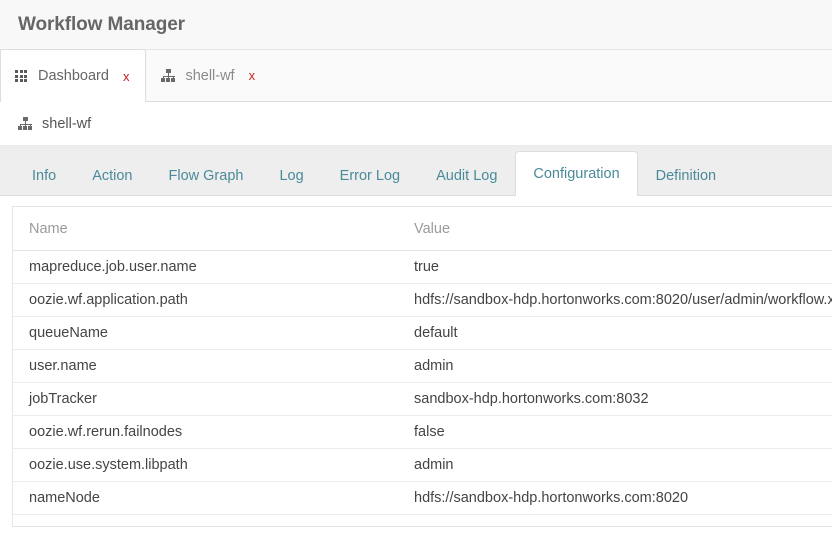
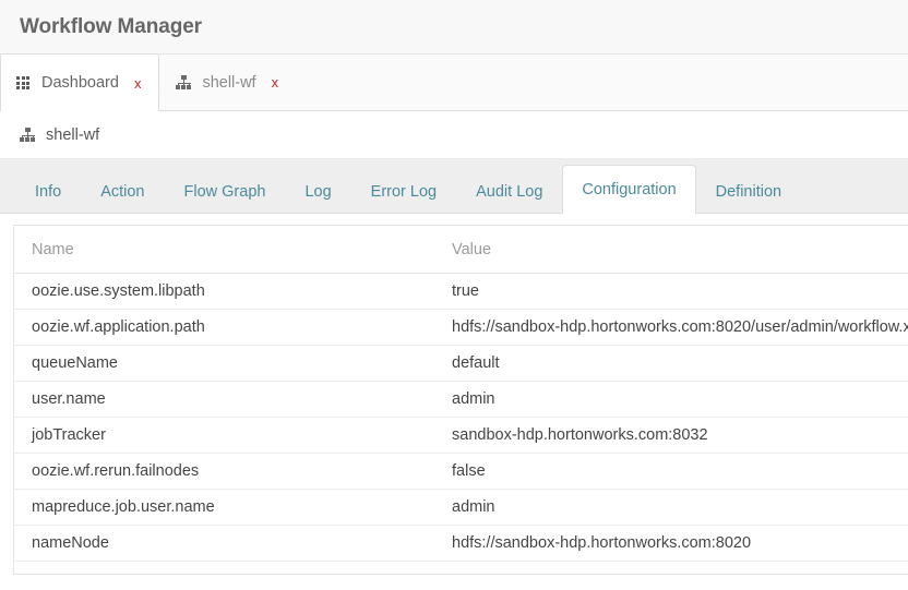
  Workflow Manager
  Dashboard
  x
  shell-wf
  x
  shell-wf
  Info
  Action
  Flow Graph
  Log
  Error Log
  Audit Log
  Configuration
  Definition
  Name	Value
- mapreduce.job.user.name	true
+ oozie.use.system.libpath	true
  oozie.wf.application.path	hdfs://sandbox-hdp.hortonworks.com:8020/user/admin/workflow.x
  queueName	default
  user.name	admin
  jobTracker	sandbox-hdp.hortonworks.com:8032
  oozie.wf.rerun.failnodes	false
- oozie.use.system.libpath	admin
+ mapreduce.job.user.name	admin
  nameNode	hdfs://sandbox-hdp.hortonworks.com:8020
